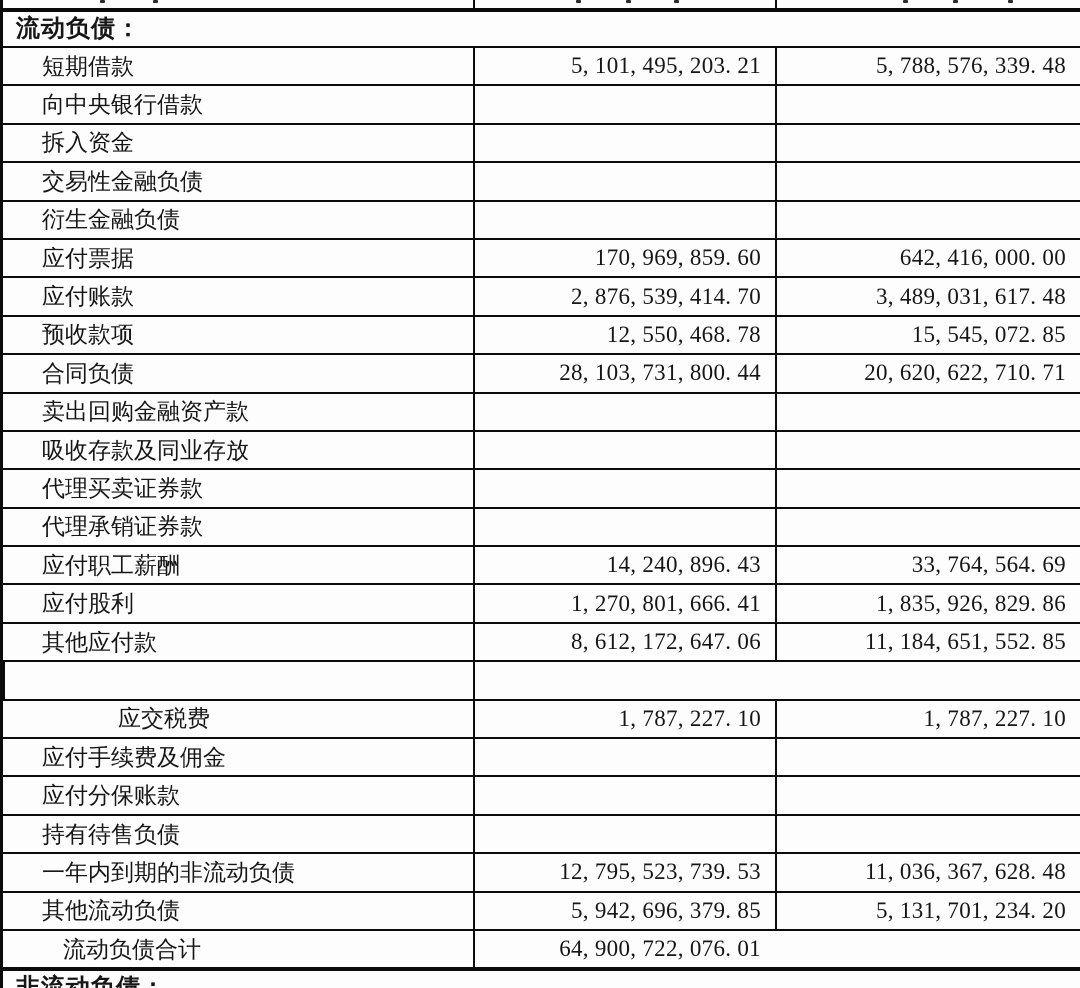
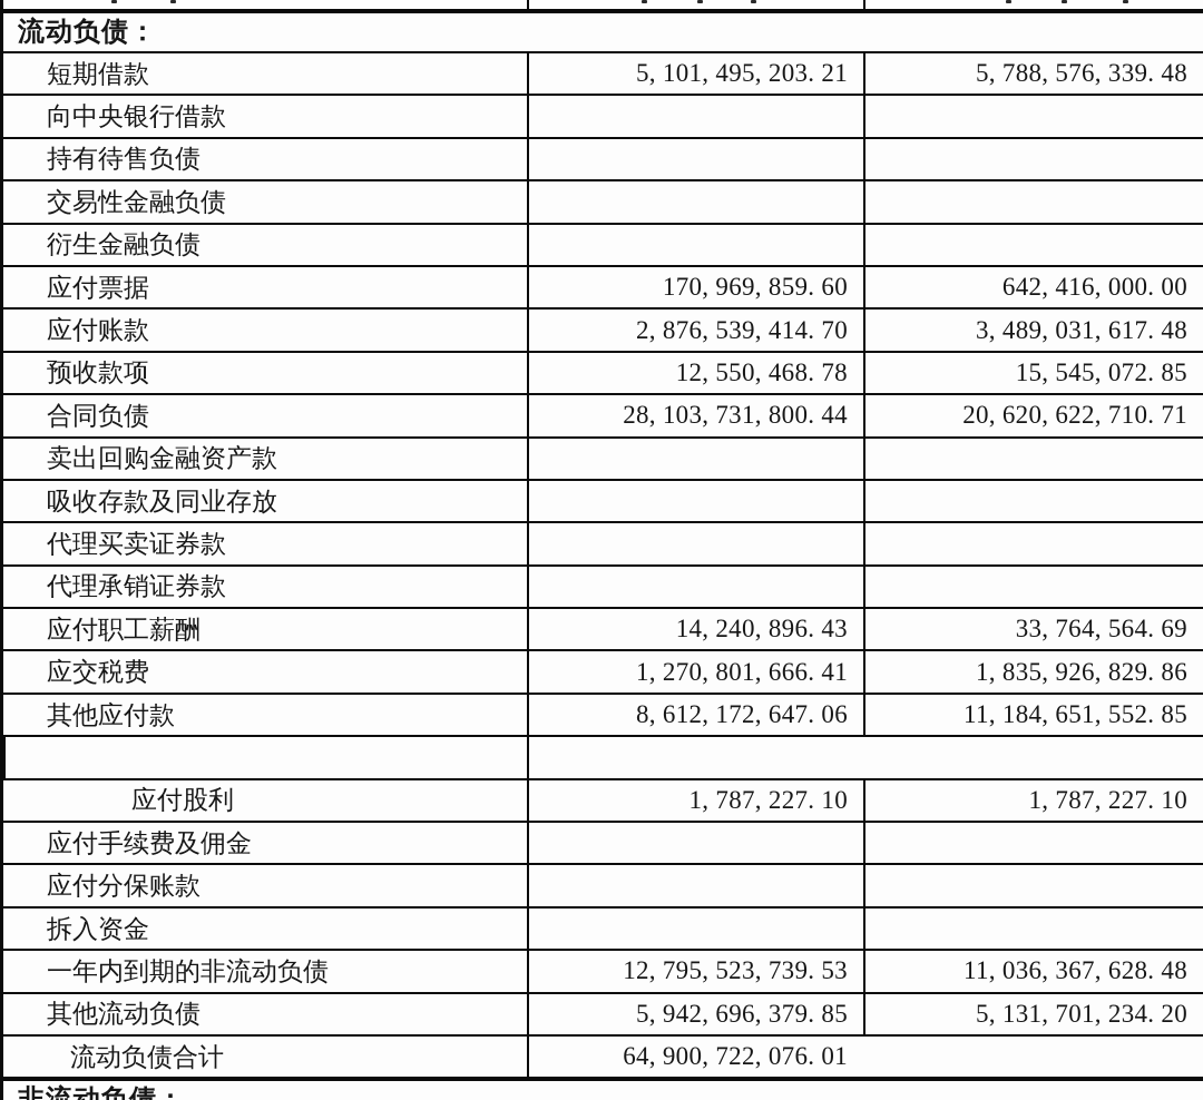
  流动负债：
  短期借款
  5, 101, 495, 203. 21
  5, 788, 576, 339. 48
  向中央银行借款
- 拆入资金
+ 持有待售负债
  交易性金融负债
  衍生金融负债
  应付票据
  170, 969, 859. 60
  642, 416, 000. 00
  应付账款
  2, 876, 539, 414. 70
  3, 489, 031, 617. 48
  预收款项
  12, 550, 468. 78
  15, 545, 072. 85
  合同负债
  28, 103, 731, 800. 44
  20, 620, 622, 710. 71
  卖出回购金融资产款
  吸收存款及同业存放
  代理买卖证券款
  代理承销证券款
  应付职工薪酬
  14, 240, 896. 43
  33, 764, 564. 69
- 应付股利
+ 应交税费
  1, 270, 801, 666. 41
  1, 835, 926, 829. 86
  其他应付款
  8, 612, 172, 647. 06
  11, 184, 651, 552. 85
- 应交税费
+ 应付股利
  1, 787, 227. 10
  1, 787, 227. 10
  应付手续费及佣金
  应付分保账款
- 持有待售负债
+ 拆入资金
  一年内到期的非流动负债
  12, 795, 523, 739. 53
  11, 036, 367, 628. 48
  其他流动负债
  5, 942, 696, 379. 85
  5, 131, 701, 234. 20
  流动负债合计
  64, 900, 722, 076. 01
